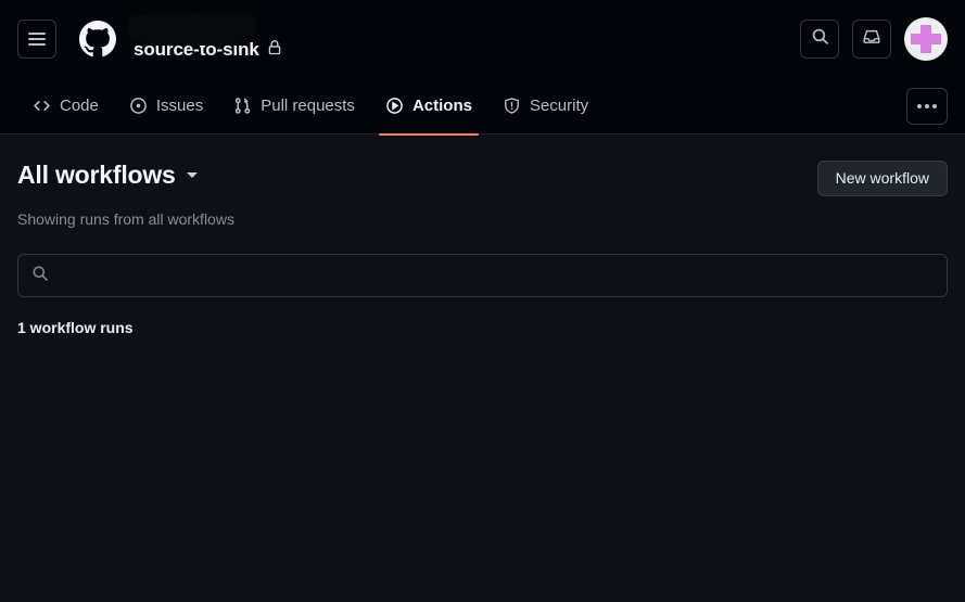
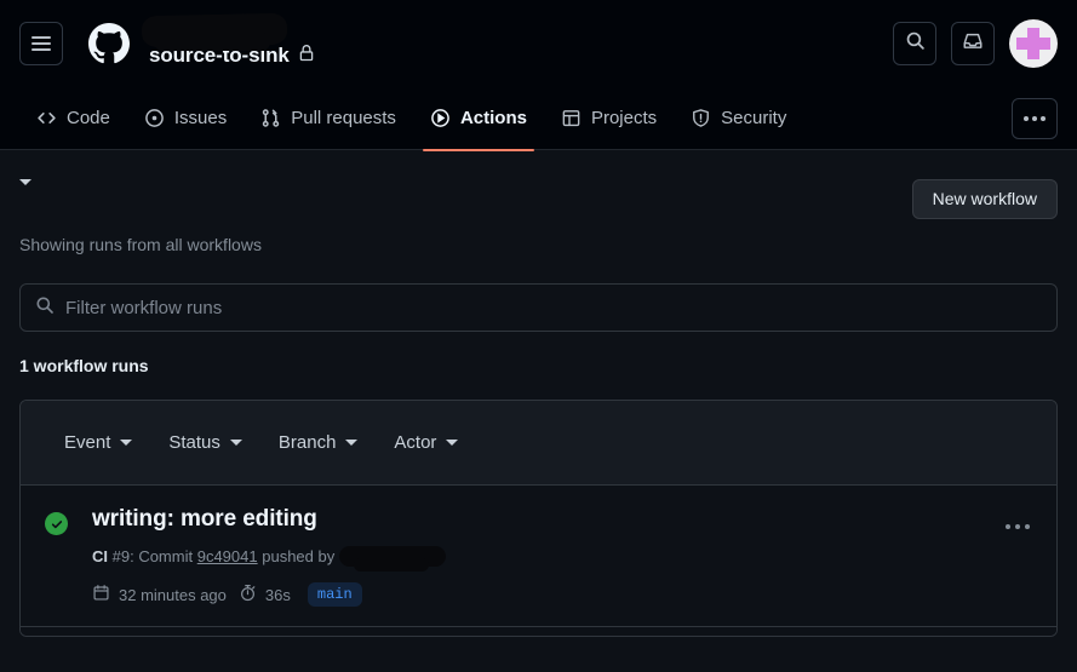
  source-to-sink
  Code
  Issues
  Pull requests
  Actions
+ Projects
  Security
- All workflows
  New workflow
  Showing runs from all workflows
+ Filter workflow runs
  1 workflow runs
+ Event
+ Status
+ Branch
+ Actor
+ writing: more editing
+ CI
+ #9
+ : Commit
+ 9c49041
+ pushed by
+ 32 minutes ago
+ 36s
+ main
